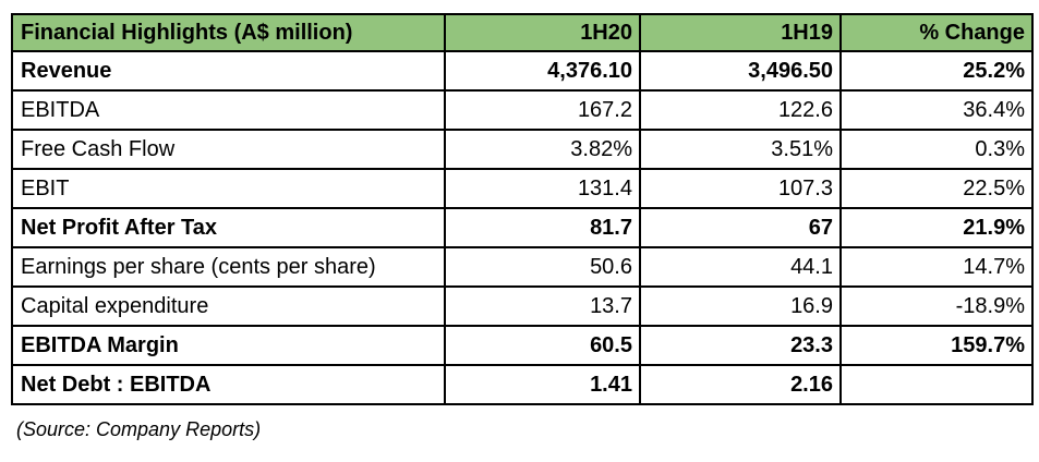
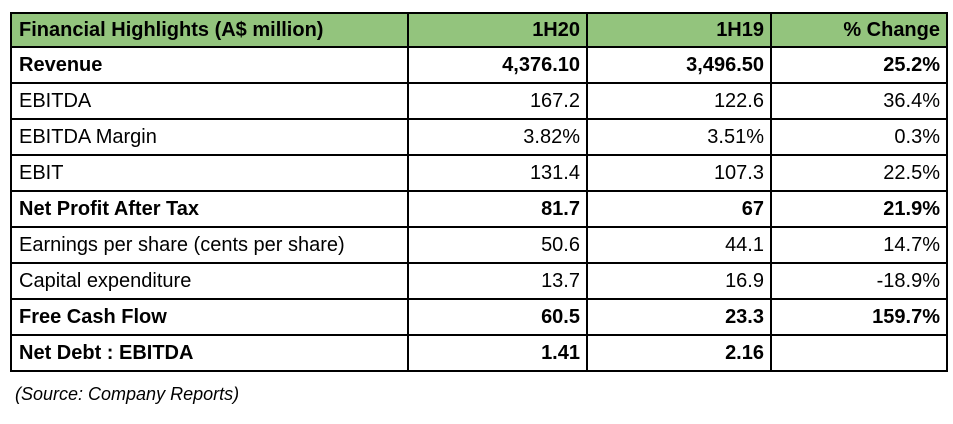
  Financial Highlights (A$ million)	1H20	1H19	% Change
  Revenue	4,376.10	3,496.50	25.2%
  EBITDA	167.2	122.6	36.4%
- Free Cash Flow	3.82%	3.51%	0.3%
+ EBITDA Margin	3.82%	3.51%	0.3%
  EBIT	131.4	107.3	22.5%
  Net Profit After Tax	81.7	67	21.9%
  Earnings per share (cents per share)	50.6	44.1	14.7%
  Capital expenditure	13.7	16.9	-18.9%
- EBITDA Margin	60.5	23.3	159.7%
+ Free Cash Flow	60.5	23.3	159.7%
  Net Debt : EBITDA	1.41	2.16
  (Source: Company Reports)
